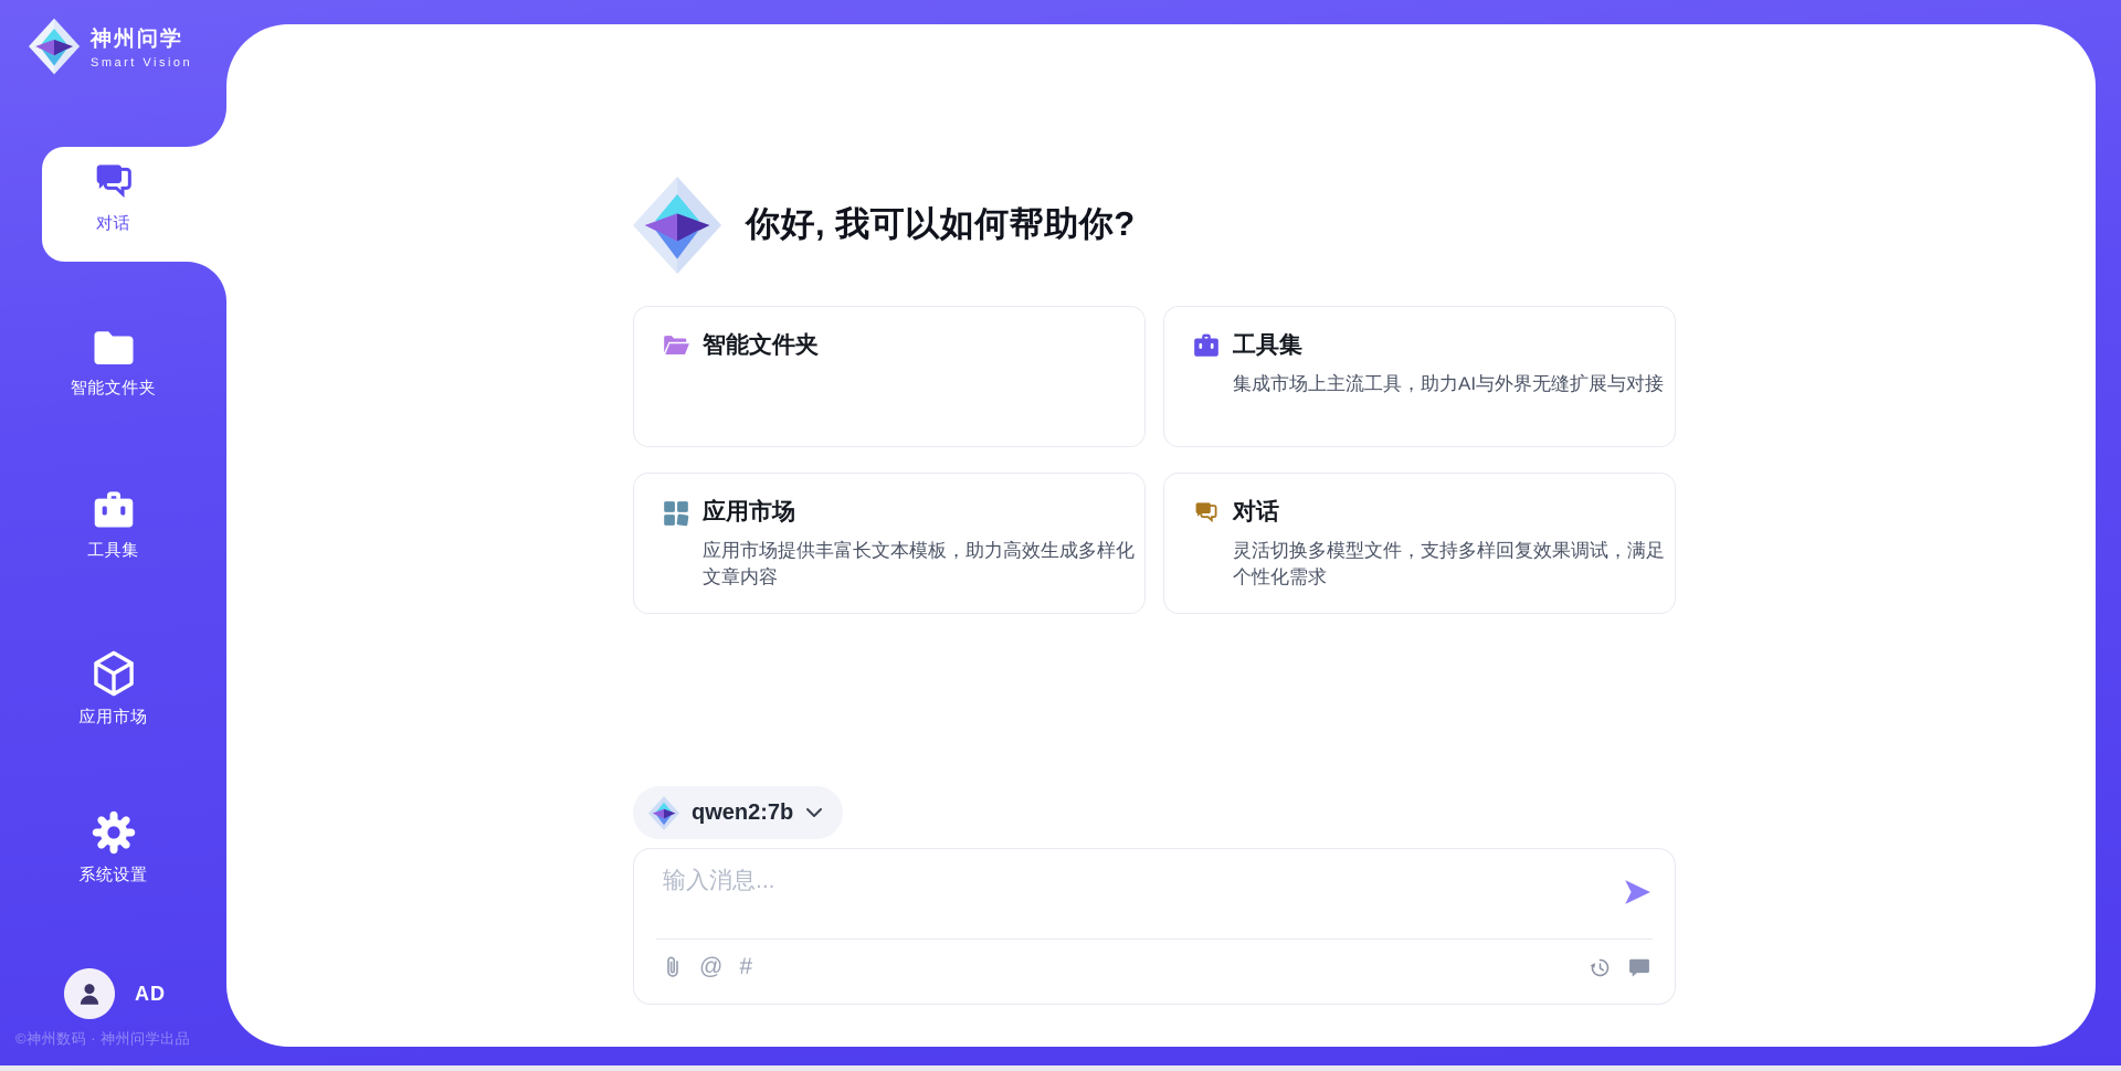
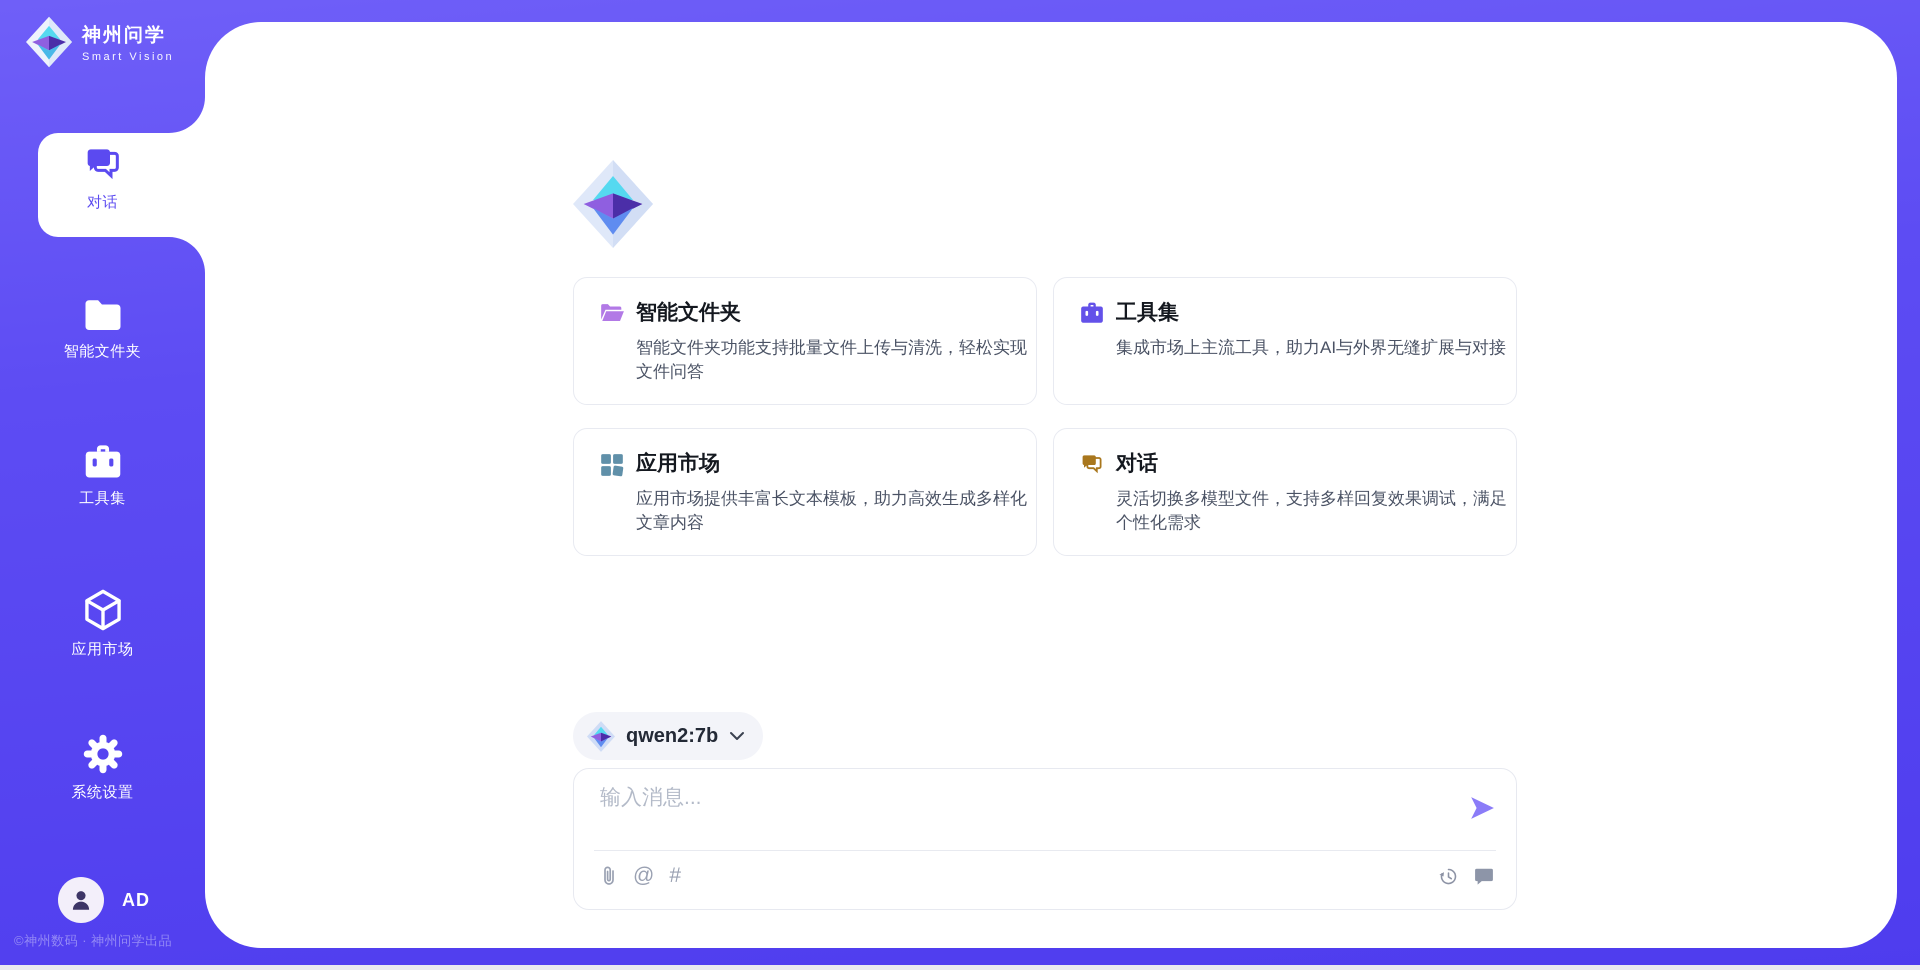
  神州问学
  Smart Vision
  对话
  智能文件夹
  工具集
  应用市场
  系统设置
  AD
  ©神州数码 · 神州问学出品
- 你好, 我可以如何帮助你?
  智能文件夹
+ 智能文件夹功能支持批量文件上传与清洗，轻松实现文件问答
  工具集
  集成市场上主流工具，助力AI与外界无缝扩展与对接
  应用市场
  应用市场提供丰富长文本模板，助力高效生成多样化文章内容
  对话
  灵活切换多模型文件，支持多样回复效果调试，满足个性化需求
  qwen2:7b
  输入消息...
  @
  #
